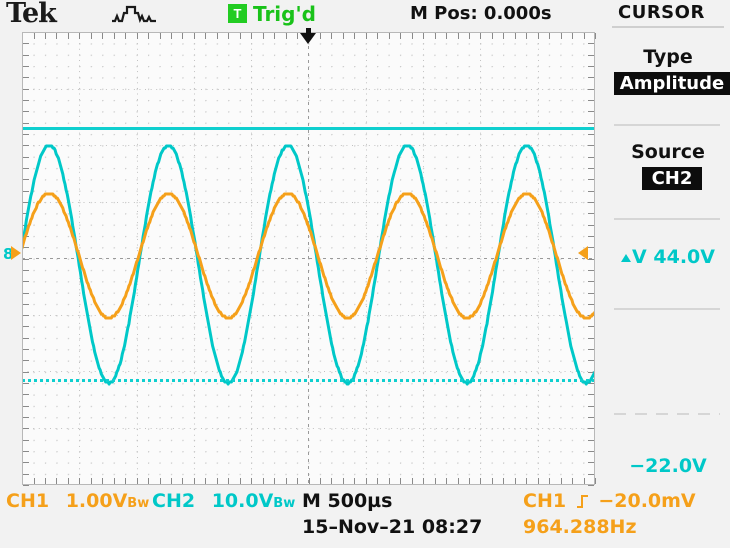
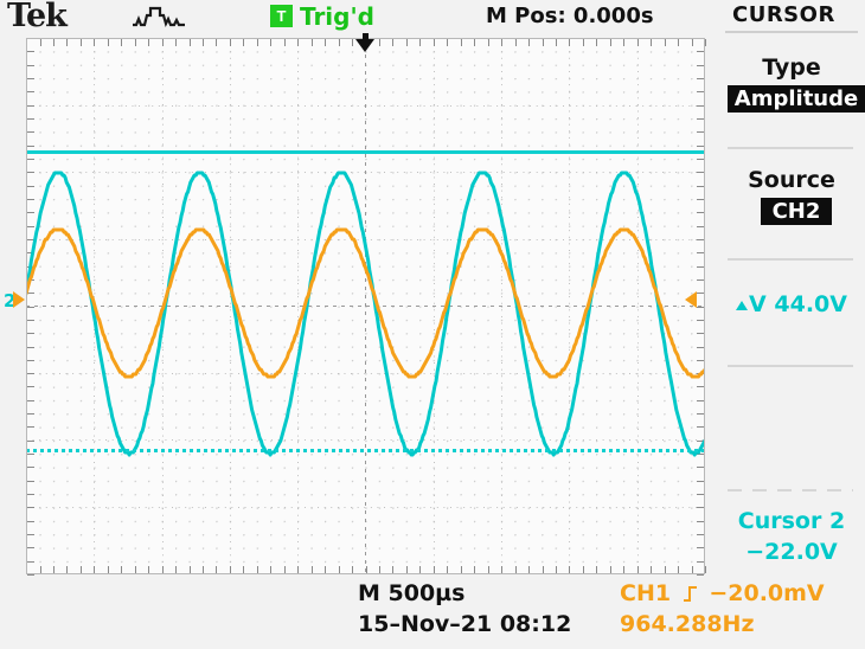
  Tek
  T
  Trig'd
  M Pos: 0.000s
  CURSOR
- 8
+ 2
  Type
  Amplitude
  Source
  CH2
  V 44.0V
+ Cursor 2
  −22.0V
- CH1 1.00VBᴡ
- CH2 10.0VBᴡ
  M 500µs
- 15–Nov–21 08:27
+ 15–Nov–21 08:12
  CH1 −20.0mV
  964.288Hz
